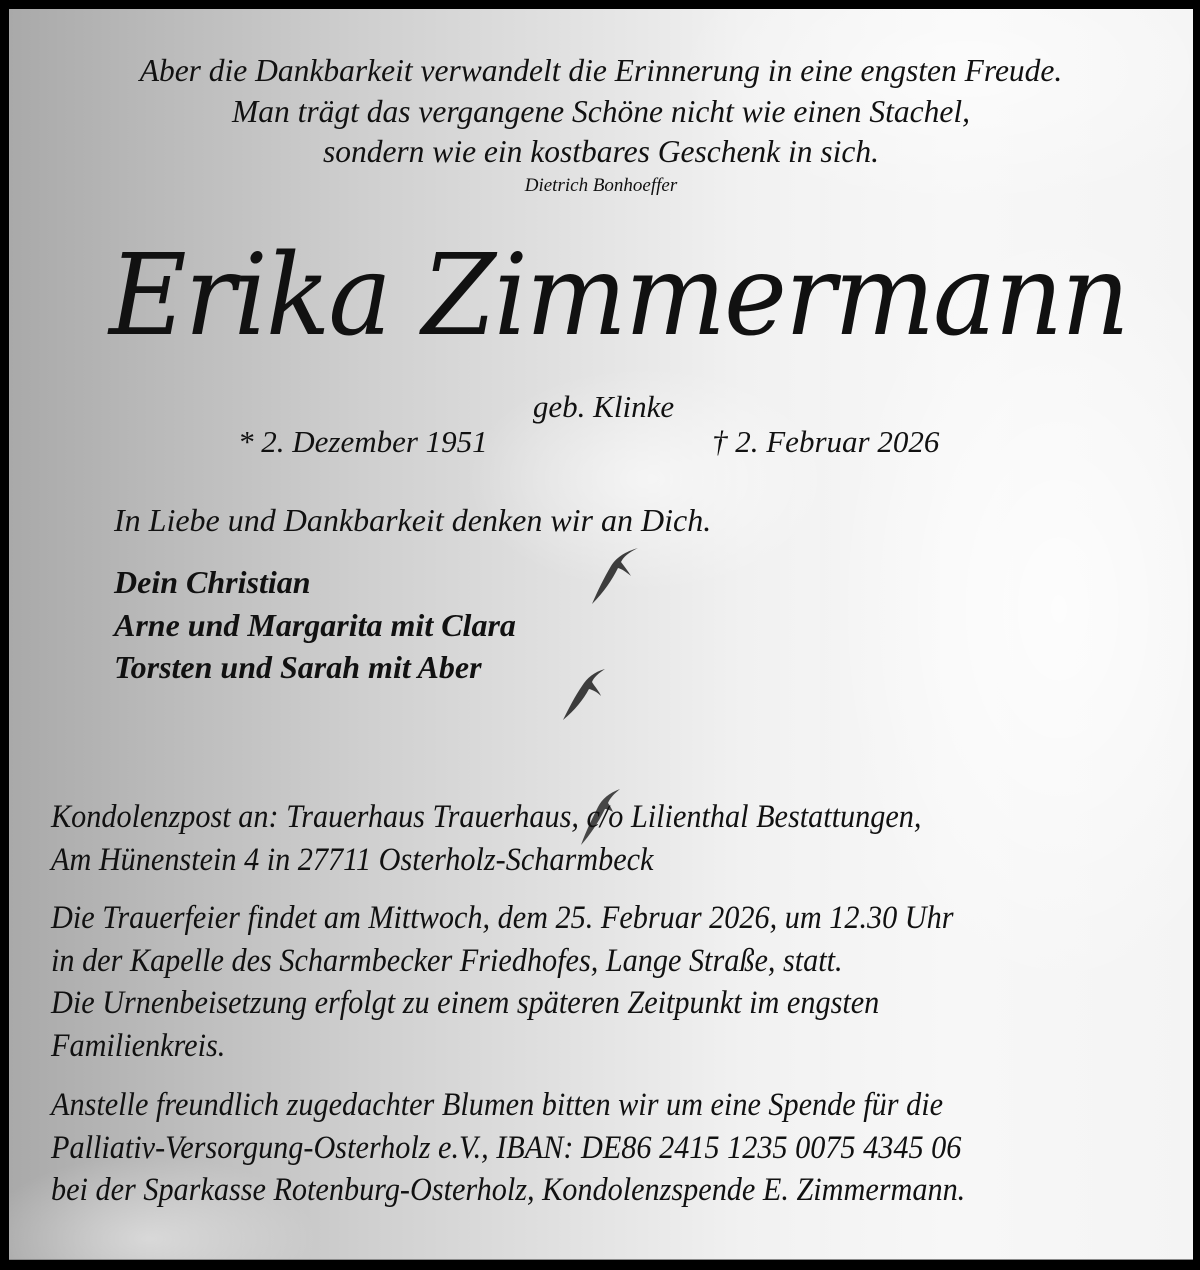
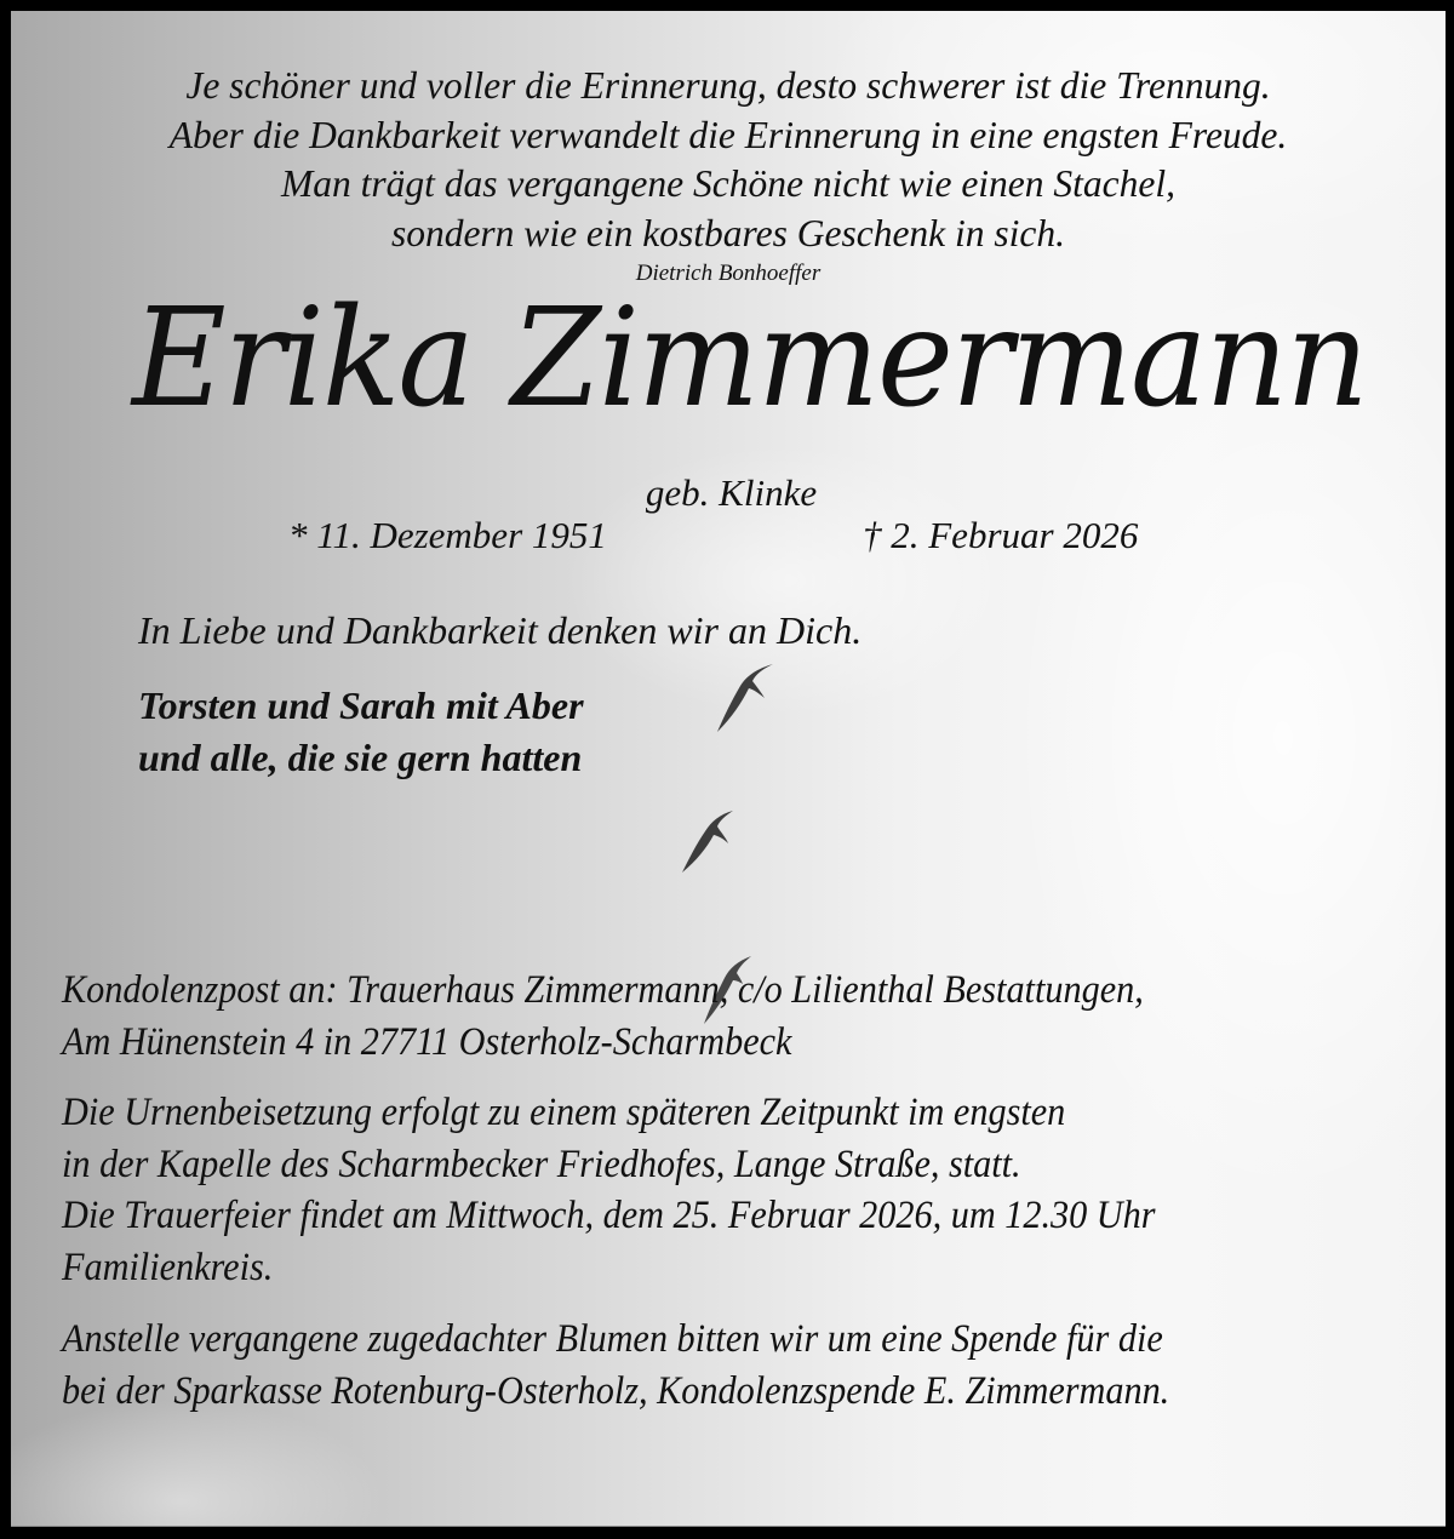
+ Je schöner und voller die Erinnerung, desto schwerer ist die Trennung.
  Aber die Dankbarkeit verwandelt die Erinnerung in eine engsten Freude.
  Man trägt das vergangene Schöne nicht wie einen Stachel,
  sondern wie ein kostbares Geschenk in sich.
  Dietrich Bonhoeffer
  Erika Zimmermann
  geb. Klinke
- * 2. Dezember 1951
+ * 11. Dezember 1951
  † 2. Februar 2026
  In Liebe und Dankbarkeit denken wir an Dich.
- Dein Christian
- Arne und Margarita mit Clara
  Torsten und Sarah mit Aber
+ und alle, die sie gern hatten
- Kondolenzpost an: Trauerhaus Trauerhaus, c/o Lilienthal Bestattungen,
+ Kondolenzpost an: Trauerhaus Zimmermann, c/o Lilienthal Bestattungen,
  Am Hünenstein 4 in 27711 Osterholz-Scharmbeck
- Die Trauerfeier findet am Mittwoch, dem 25. Februar 2026, um 12.30 Uhr
+ Die Urnenbeisetzung erfolgt zu einem späteren Zeitpunkt im engsten
  in der Kapelle des Scharmbecker Friedhofes, Lange Straße, statt.
- Die Urnenbeisetzung erfolgt zu einem späteren Zeitpunkt im engsten
+ Die Trauerfeier findet am Mittwoch, dem 25. Februar 2026, um 12.30 Uhr
  Familienkreis.
- Anstelle freundlich zugedachter Blumen bitten wir um eine Spende für die
+ Anstelle vergangene zugedachter Blumen bitten wir um eine Spende für die
- Palliativ-Versorgung-Osterholz e.V., IBAN: DE86 2415 1235 0075 4345 06
  bei der Sparkasse Rotenburg-Osterholz, Kondolenzspende E. Zimmermann.
